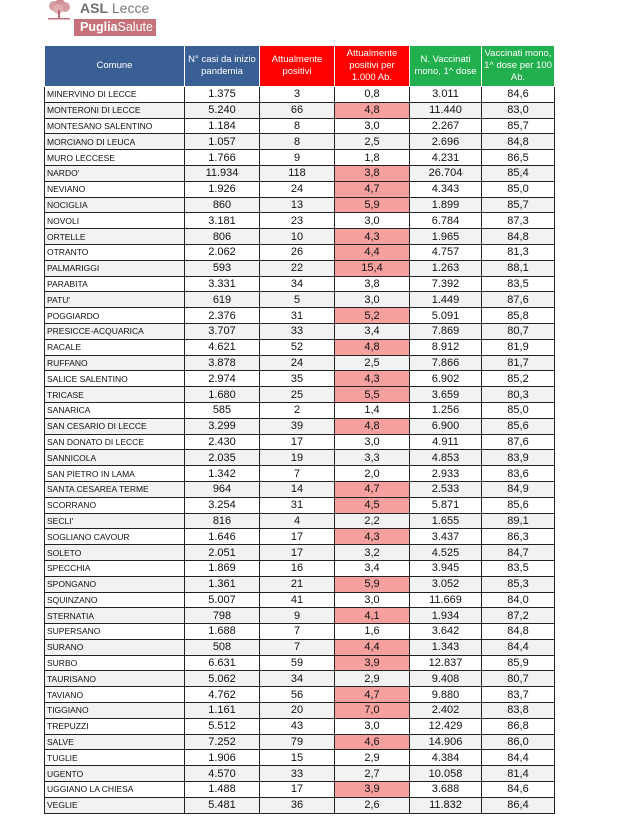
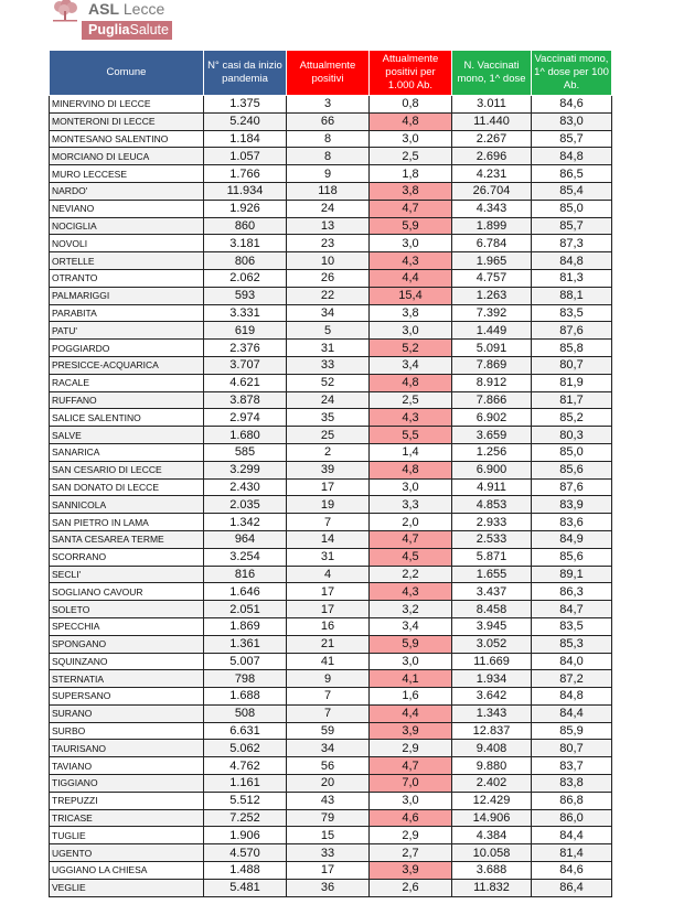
  ASL Lecce
  PugliaSalute
  Comune	N° casi da inizio pandemia	Attualmente positivi	Attualmente positivi per 1.000 Ab.	N. Vaccinati mono, 1^ dose	Vaccinati mono, 1^ dose per 100 Ab.
  MINERVINO DI LECCE	1.375	3	0,8	3.011	84,6
  MONTERONI DI LECCE	5.240	66	4,8	11.440	83,0
  MONTESANO SALENTINO	1.184	8	3,0	2.267	85,7
  MORCIANO DI LEUCA	1.057	8	2,5	2.696	84,8
  MURO LECCESE	1.766	9	1,8	4.231	86,5
  NARDO'	11.934	118	3,8	26.704	85,4
  NEVIANO	1.926	24	4,7	4.343	85,0
  NOCIGLIA	860	13	5,9	1.899	85,7
  NOVOLI	3.181	23	3,0	6.784	87,3
  ORTELLE	806	10	4,3	1.965	84,8
  OTRANTO	2.062	26	4,4	4.757	81,3
  PALMARIGGI	593	22	15,4	1.263	88,1
  PARABITA	3.331	34	3,8	7.392	83,5
  PATU'	619	5	3,0	1.449	87,6
  POGGIARDO	2.376	31	5,2	5.091	85,8
  PRESICCE-ACQUARICA	3.707	33	3,4	7.869	80,7
  RACALE	4.621	52	4,8	8.912	81,9
  RUFFANO	3.878	24	2,5	7.866	81,7
  SALICE SALENTINO	2.974	35	4,3	6.902	85,2
- TRICASE	1.680	25	5,5	3.659	80,3
+ SALVE	1.680	25	5,5	3.659	80,3
  SANARICA	585	2	1,4	1.256	85,0
  SAN CESARIO DI LECCE	3.299	39	4,8	6.900	85,6
  SAN DONATO DI LECCE	2.430	17	3,0	4.911	87,6
  SANNICOLA	2.035	19	3,3	4.853	83,9
  SAN PIETRO IN LAMA	1.342	7	2,0	2.933	83,6
  SANTA CESAREA TERME	964	14	4,7	2.533	84,9
  SCORRANO	3.254	31	4,5	5.871	85,6
  SECLI'	816	4	2,2	1.655	89,1
  SOGLIANO CAVOUR	1.646	17	4,3	3.437	86,3
- SOLETO	2.051	17	3,2	4.525	84,7
+ SOLETO	2.051	17	3,2	8.458	84,7
  SPECCHIA	1.869	16	3,4	3.945	83,5
  SPONGANO	1.361	21	5,9	3.052	85,3
  SQUINZANO	5.007	41	3,0	11.669	84,0
  STERNATIA	798	9	4,1	1.934	87,2
  SUPERSANO	1.688	7	1,6	3.642	84,8
  SURANO	508	7	4,4	1.343	84,4
  SURBO	6.631	59	3,9	12.837	85,9
  TAURISANO	5.062	34	2,9	9.408	80,7
  TAVIANO	4.762	56	4,7	9.880	83,7
  TIGGIANO	1.161	20	7,0	2.402	83,8
  TREPUZZI	5.512	43	3,0	12.429	86,8
- SALVE	7.252	79	4,6	14.906	86,0
+ TRICASE	7.252	79	4,6	14.906	86,0
  TUGLIE	1.906	15	2,9	4.384	84,4
  UGENTO	4.570	33	2,7	10.058	81,4
  UGGIANO LA CHIESA	1.488	17	3,9	3.688	84,6
  VEGLIE	5.481	36	2,6	11.832	86,4
